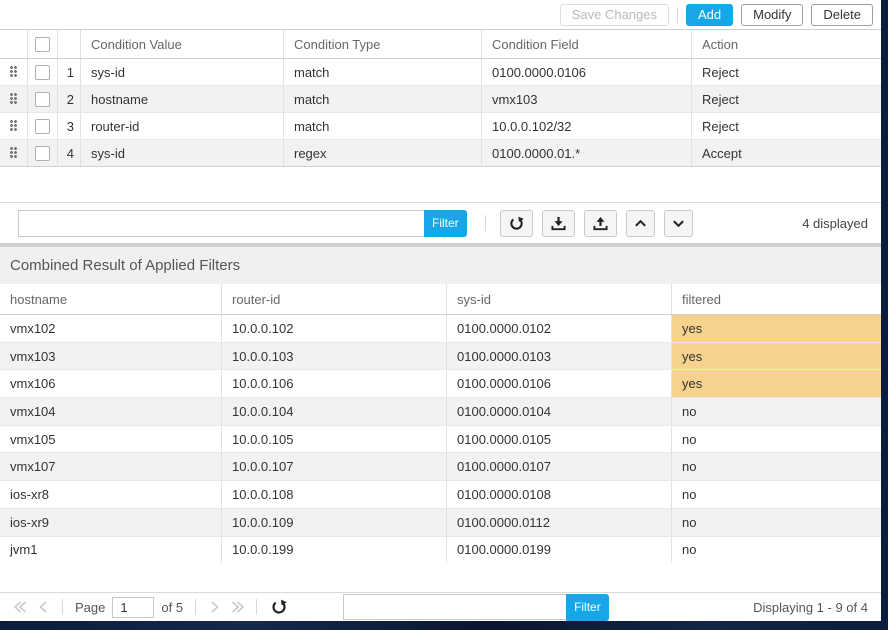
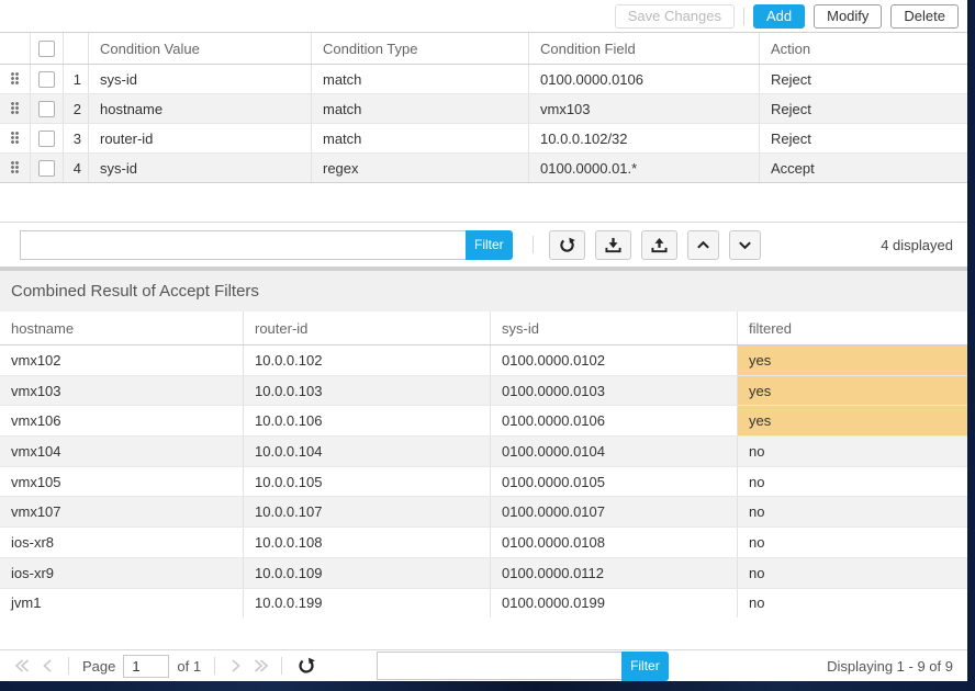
  Save Changes
  Add
  Modify
  Delete
  Condition Value
  Condition Type
  Condition Field
  Action
  1
  sys-id
  match
  0100.0000.0106
  Reject
  2
  hostname
  match
  vmx103
  Reject
  3
  router-id
  match
  10.0.0.102/32
  Reject
  4
  sys-id
  regex
  0100.0000.01.*
  Accept
  Filter
  4 displayed
- Combined Result of Applied Filters
+ Combined Result of Accept Filters
  hostname
  router-id
  sys-id
  filtered
  vmx102
  10.0.0.102
  0100.0000.0102
  yes
  vmx103
  10.0.0.103
  0100.0000.0103
  yes
  vmx106
  10.0.0.106
  0100.0000.0106
  yes
  vmx104
  10.0.0.104
  0100.0000.0104
  no
  vmx105
  10.0.0.105
  0100.0000.0105
  no
  vmx107
  10.0.0.107
  0100.0000.0107
  no
  ios-xr8
  10.0.0.108
  0100.0000.0108
  no
  ios-xr9
  10.0.0.109
  0100.0000.0112
  no
  jvm1
  10.0.0.199
  0100.0000.0199
  no
  Page
  1
- of 5
+ of 1
  Filter
- Displaying 1 - 9 of 4
+ Displaying 1 - 9 of 9
